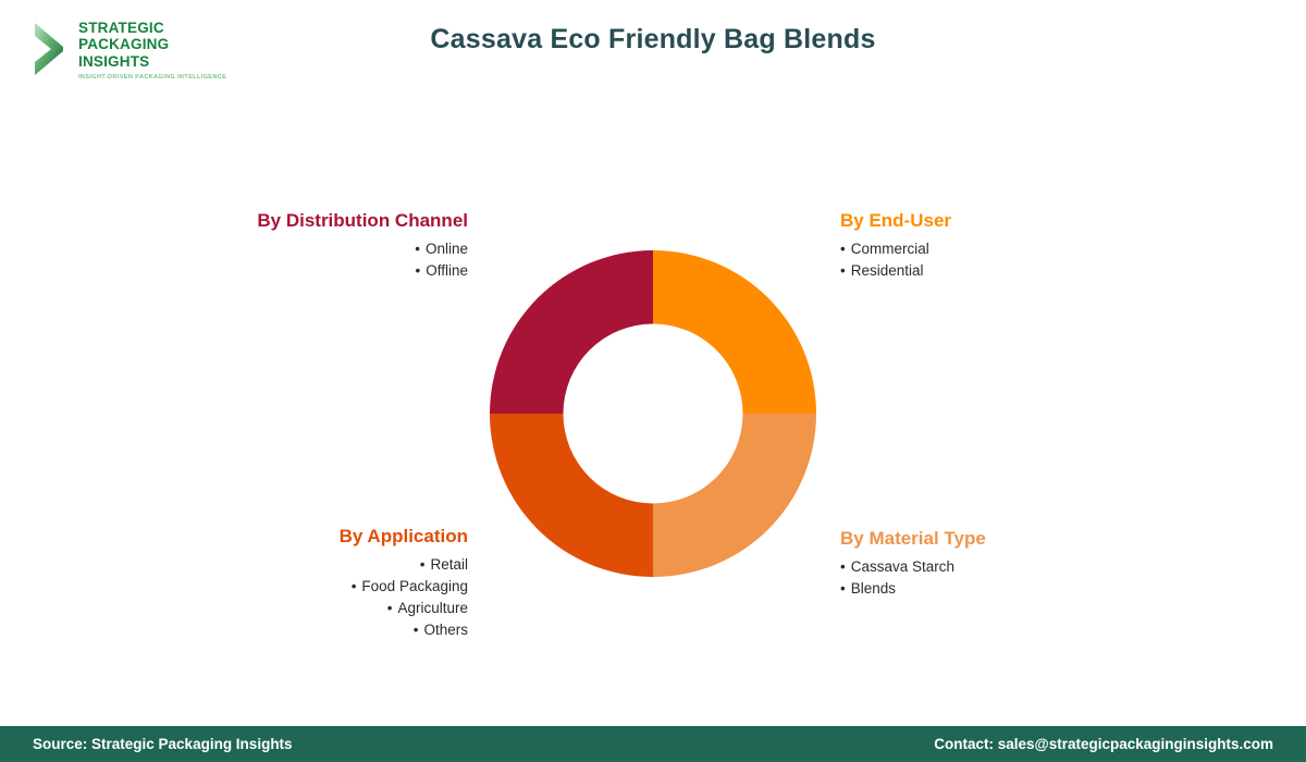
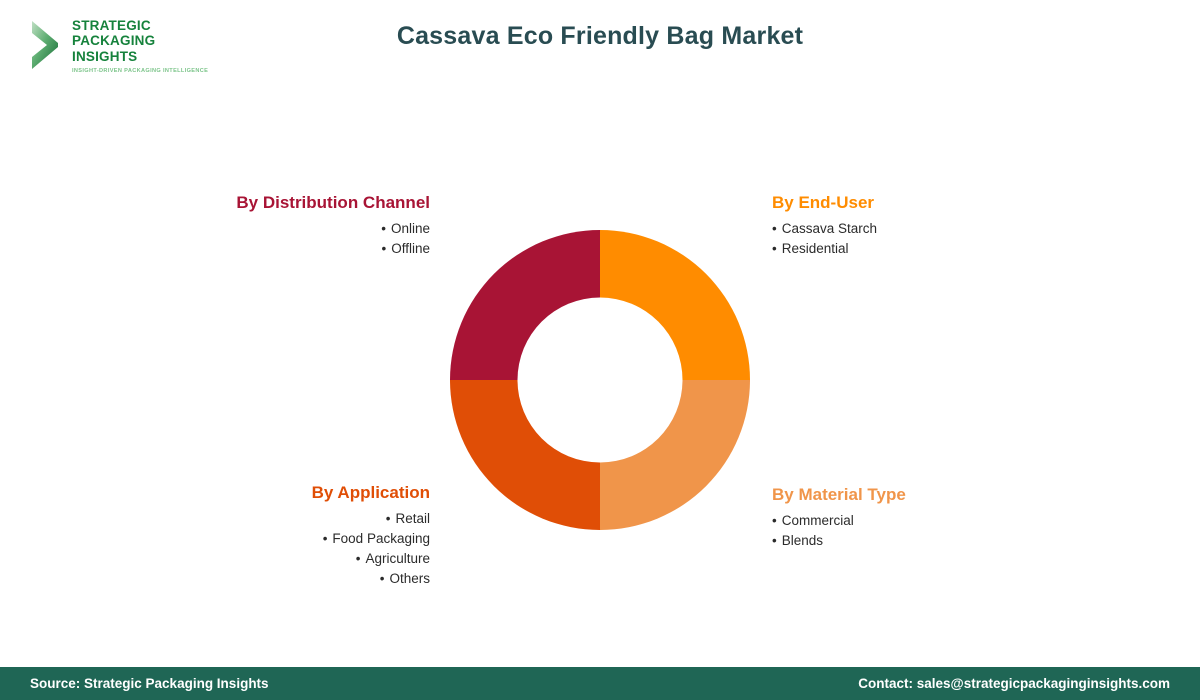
  STRATEGIC
  PACKAGING INSIGHTS
- Cassava Eco Friendly Bag Blends
+ Cassava Eco Friendly Bag Market
  By Distribution Channel
  Online
  Offline
  By End-User
- Commercial
+ Cassava Starch
  Residential
  By Application
  Retail
  Food Packaging
  Agriculture
  Others
  By Material Type
- Cassava Starch
+ Commercial
  Blends
  Source: Strategic Packaging Insights
  Contact: sales@strategicpackaginginsights.com
